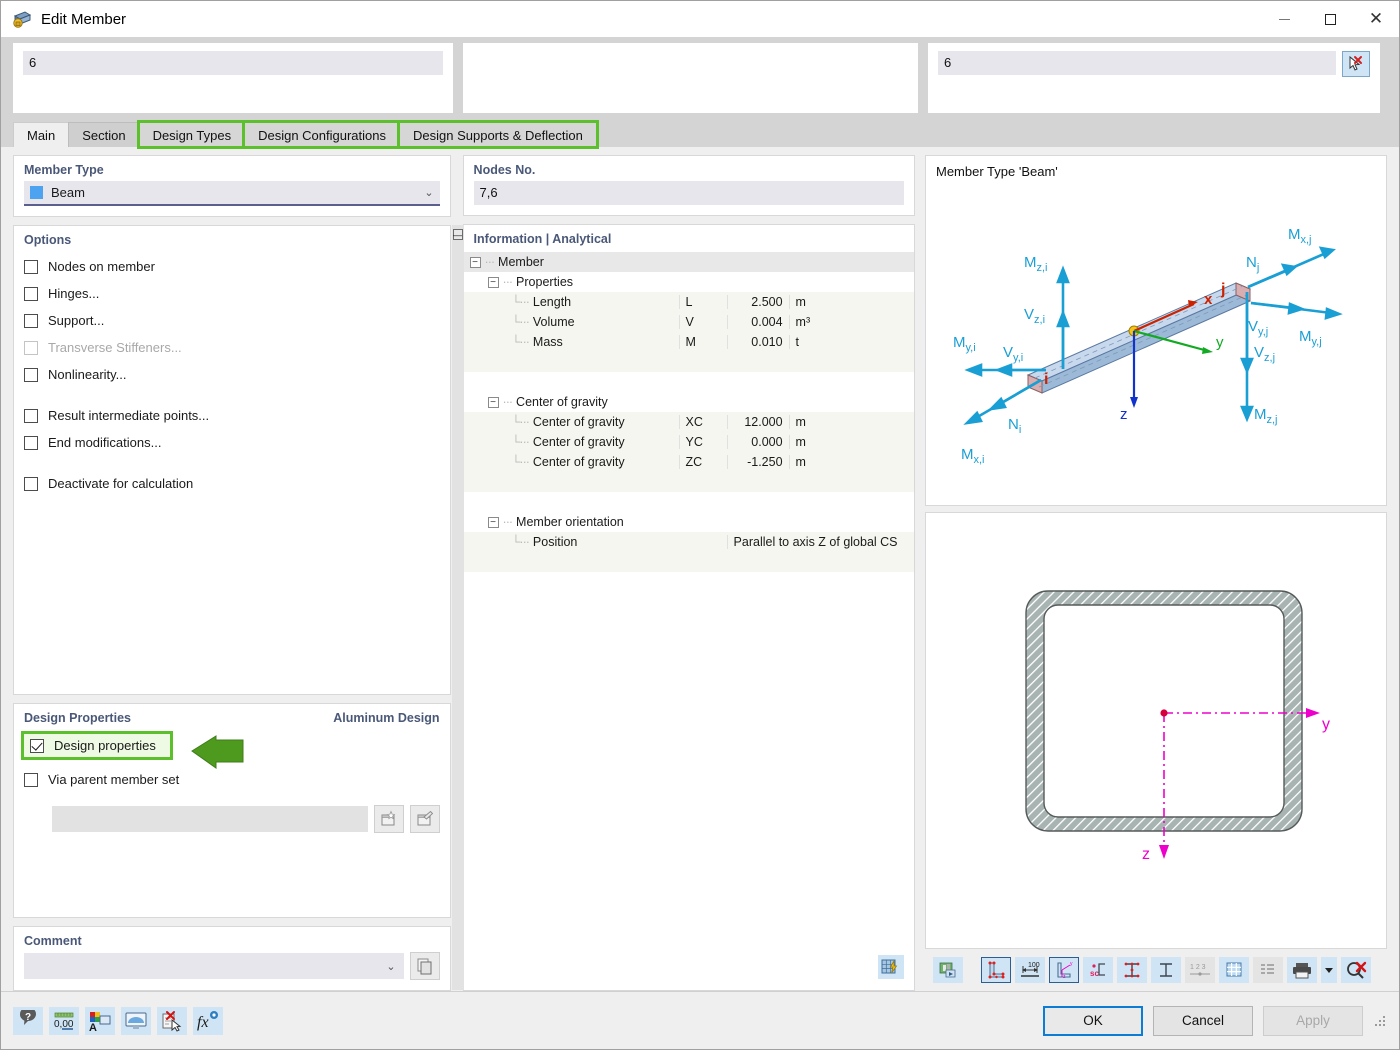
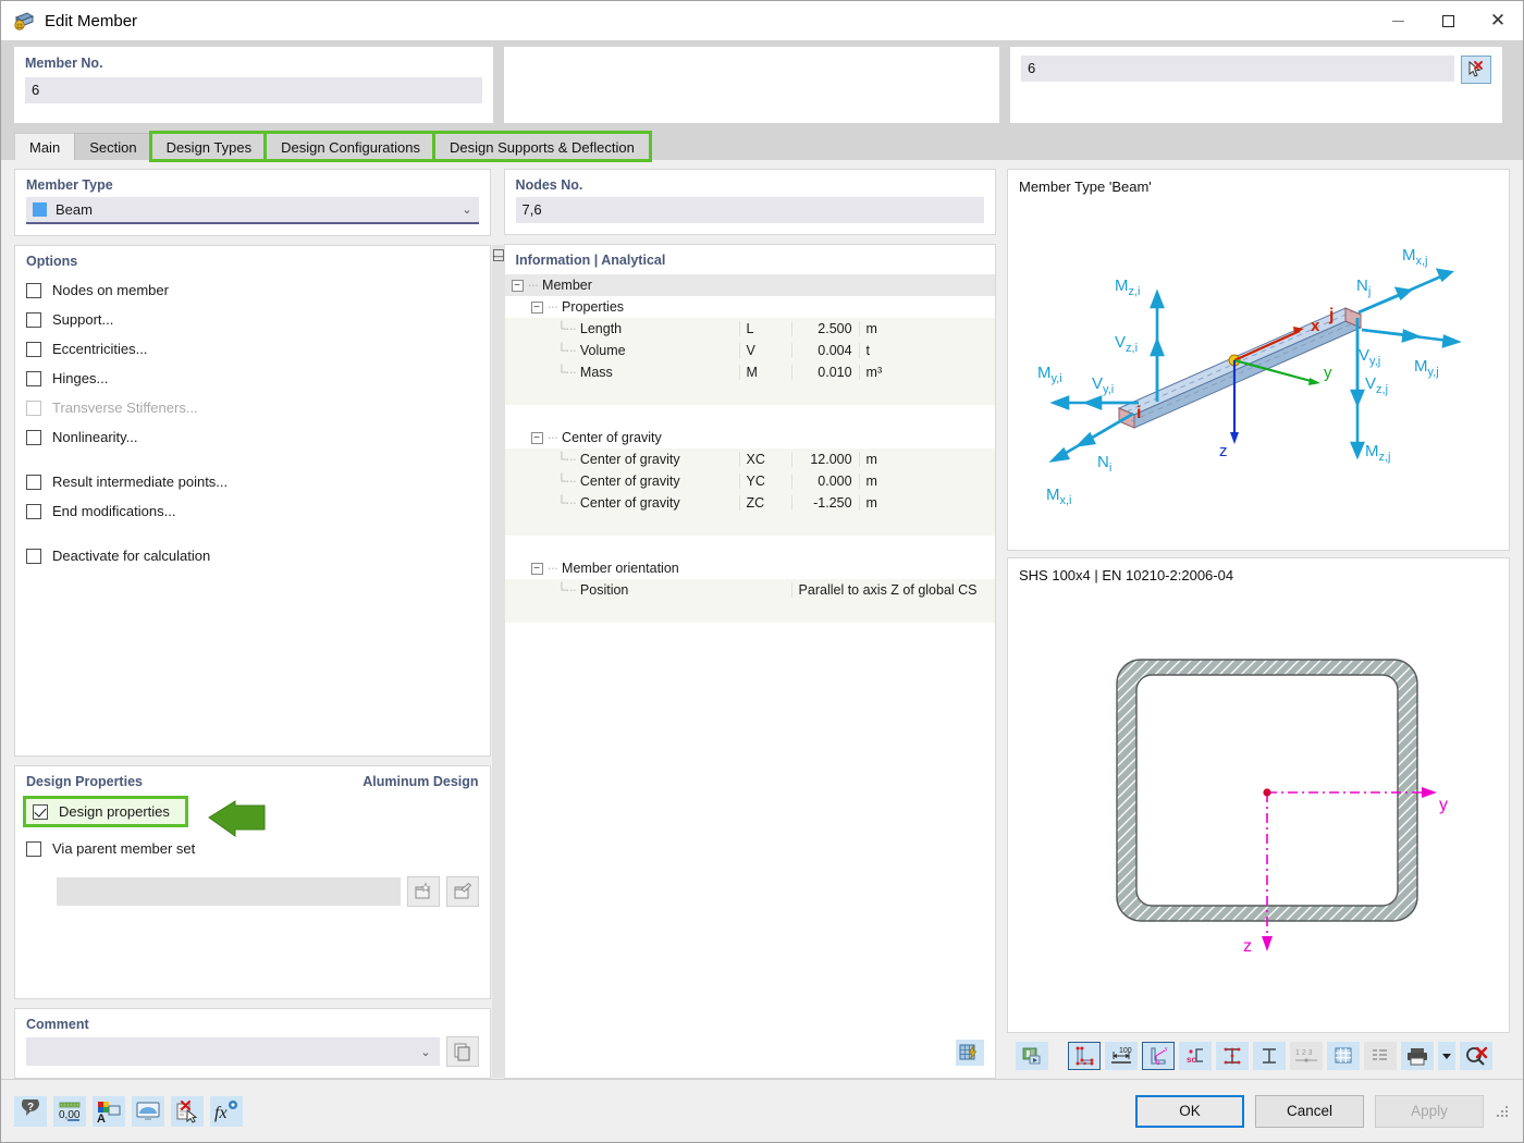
  Edit Member
  ✕
+ Member No.
  6
  6
  Main
  Section
  Design Types
  Design Configurations
  Design Supports & Deflection
  Member Type
  Beam
  ⌄
  Options
  Nodes on member
- Hinges...
+ Support...
+ Eccentricities...
- Support...
+ Hinges...
  Transverse Stiffeners...
  Nonlinearity...
  Result intermediate points...
  End modifications...
  Deactivate for calculation
  Design Properties
  Aluminum Design
  Design properties
  Via parent member set
  Comment
  ⌄
  Nodes No.
  7,6
  —
  Information | Analytical
  −
  ···
  Member
  −
  ···
  Properties
  └···
  Length
  L
  2.500
  m
  └···
  Volume
  V
  0.004
- m³
+ t
  └···
  Mass
  M
  0.010
- t
+ m³
  −
  ···
  Center of gravity
  └···
  Center of gravity
  XC
  12.000
  m
  └···
  Center of gravity
  YC
  0.000
  m
  └···
  Center of gravity
  ZC
  -1.250
  m
  −
  ···
  Member orientation
  └···
  Position
  Parallel to axis Z of global CS
  Member Type 'Beam'
  x
  y
  z
  i
  j
  Mz,i
  Vz,i
  My,i
  Vy,i
  Ni
  Mx,i
  Mx,j
  Nj
  Vy,j
  My,j
  Vz,j
  Mz,j
+ SHS 100x4 | EN 10210-2:2006-04
  y
  z
  sc
  ?
  0,00
  A
  fx
  OK
  Cancel
  Apply
